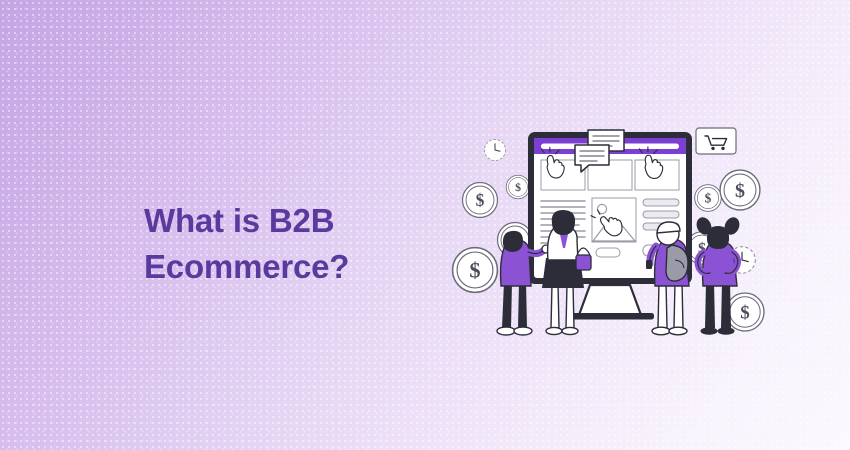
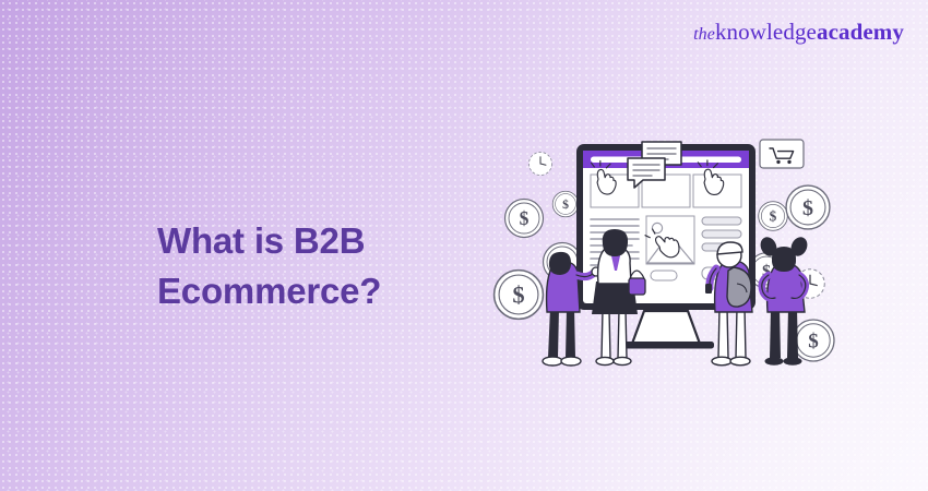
+ theknowledgeacademy
  What is B2B
  Ecommerce?
